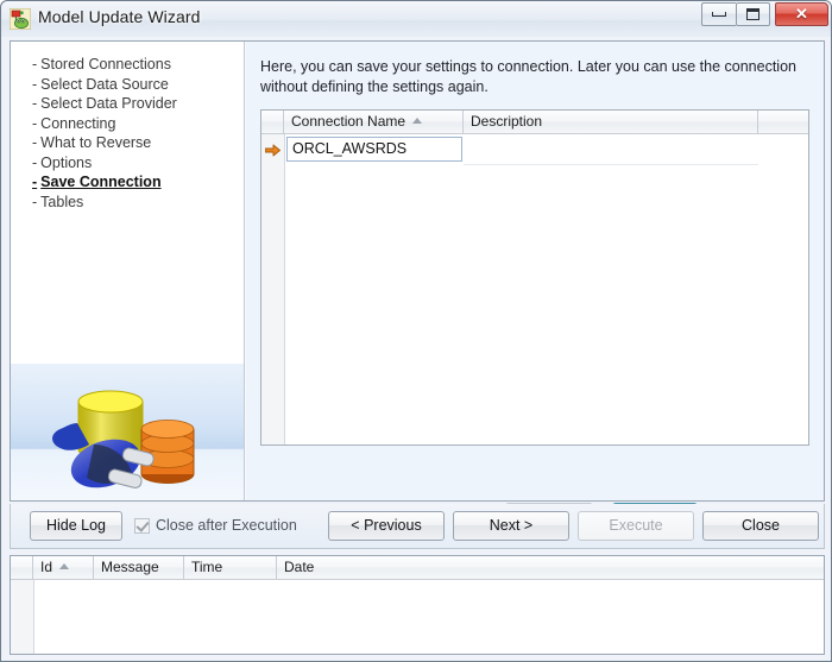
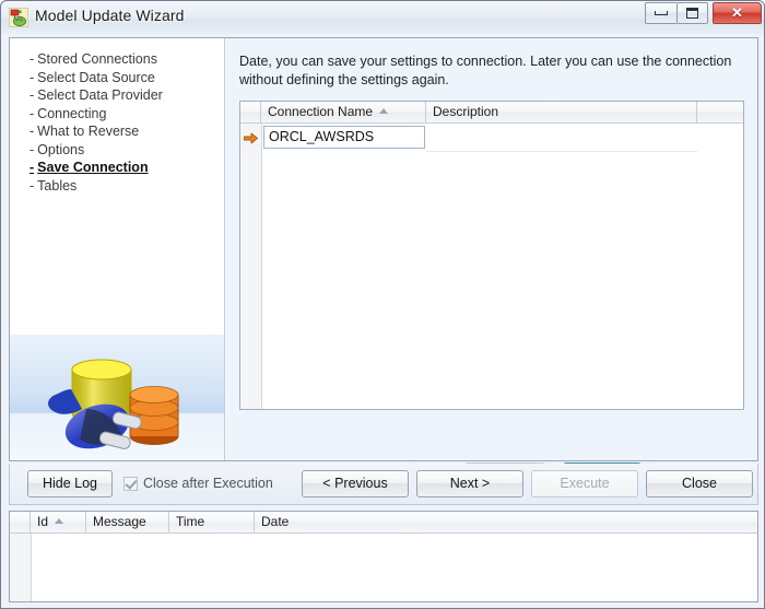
  Model Update Wizard
  ✕
  - Stored Connections
  - Select Data Source
  - Select Data Provider
  - Connecting
  - What to Reverse
  - Options
  - Save Connection
  - Tables
- Here, you can save your settings to connection. Later you can use the connection without defining the settings again.
+ Date, you can save your settings to connection. Later you can use the connection without defining the settings again.
  Connection Name
  Description
  ORCL_AWSRDS
  Hide Log
  Close after Execution
  < Previous
  Next >
  Execute
  Close
  Id
  Message
  Time
  Date
